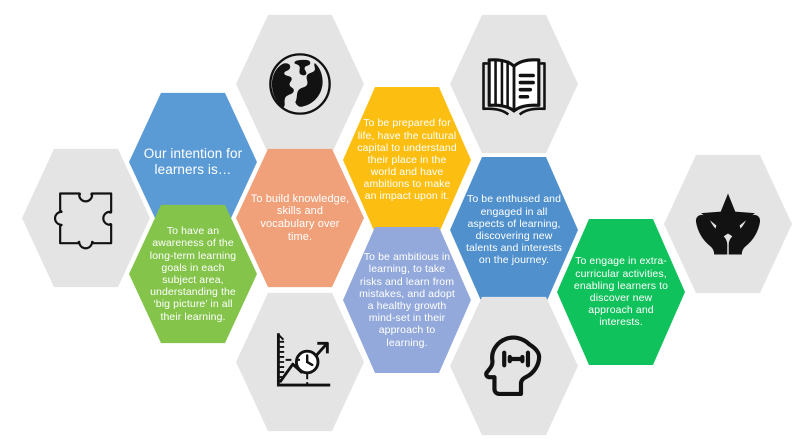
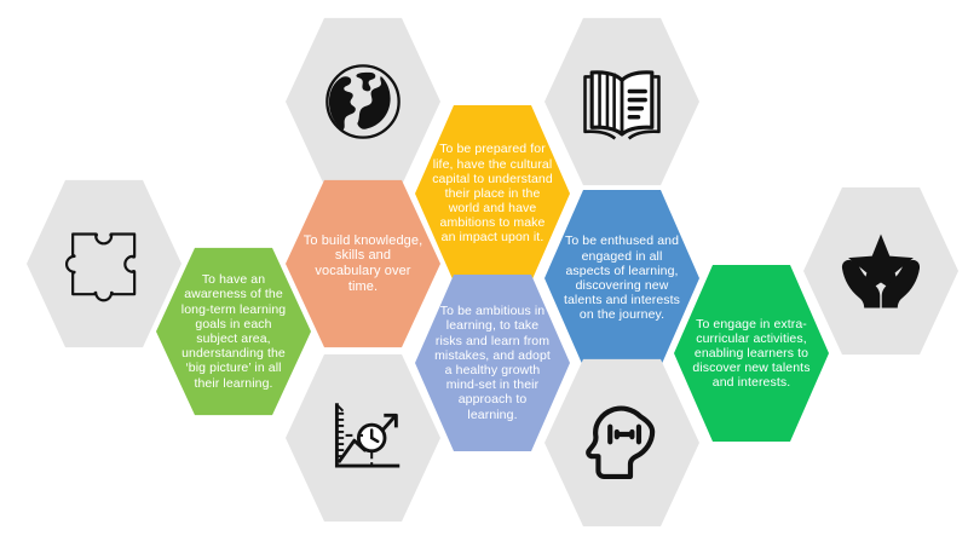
- Our intention for learners is…
  To have an awareness of the long-term learning goals in each subject area, understanding the ‘big picture’ in all their learning.
  To build knowledge, skills and vocabulary over time.
  To be prepared for life, have the cultural capital to understand their place in the world and have ambitions to make an impact upon it.
  To be ambitious in learning, to take risks and learn from mistakes, and adopt a healthy growth mind-set in their approach to learning.
  To be enthused and engaged in all aspects of learning, discovering new talents and interests on the journey.
- To engage in extra-curricular activities, enabling learners to discover new approach and interests.
+ To engage in extra-curricular activities, enabling learners to discover new talents and interests.
